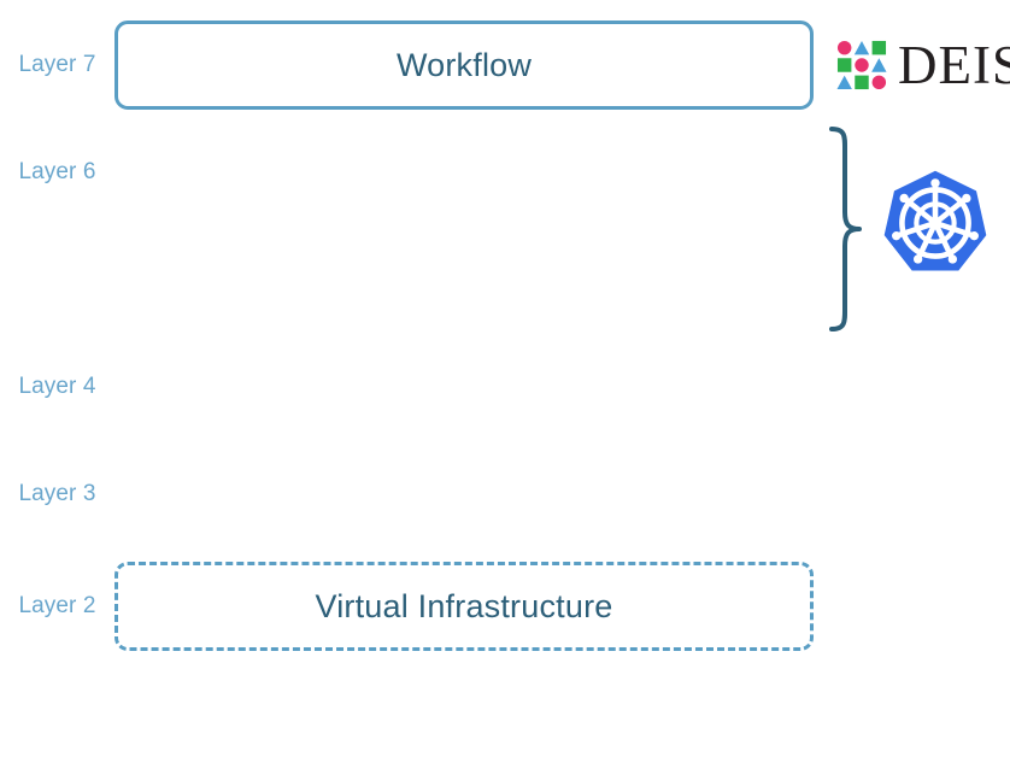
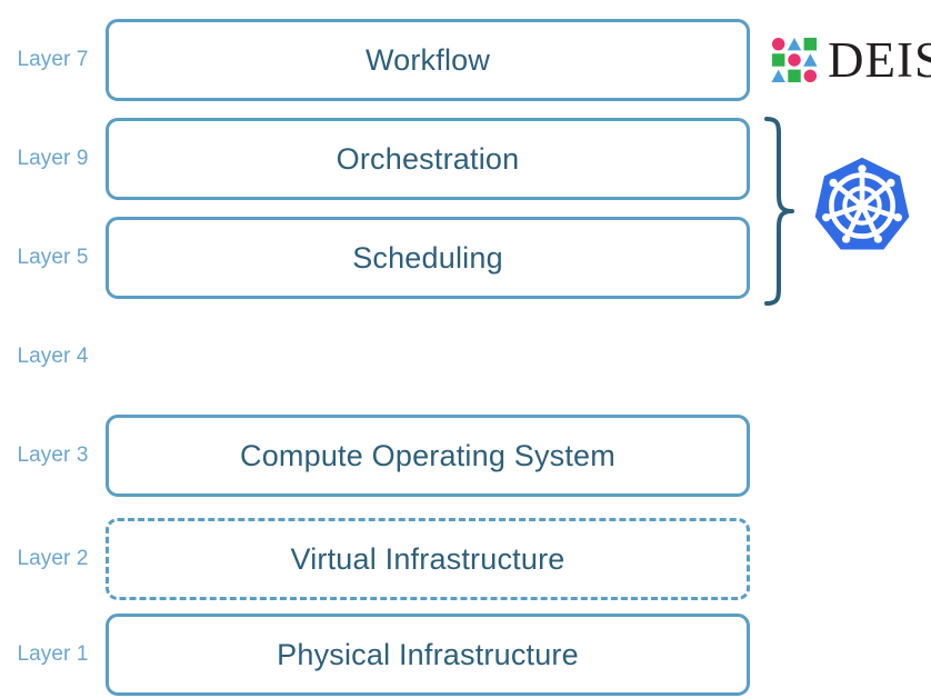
  Layer 7
  Workflow
- Layer 6
+ Layer 9
+ Orchestration
+ Layer 5
+ Scheduling
  Layer 4
  Layer 3
+ Compute Operating System
  Layer 2
  Virtual Infrastructure
+ Layer 1
+ Physical Infrastructure
  DEIS
